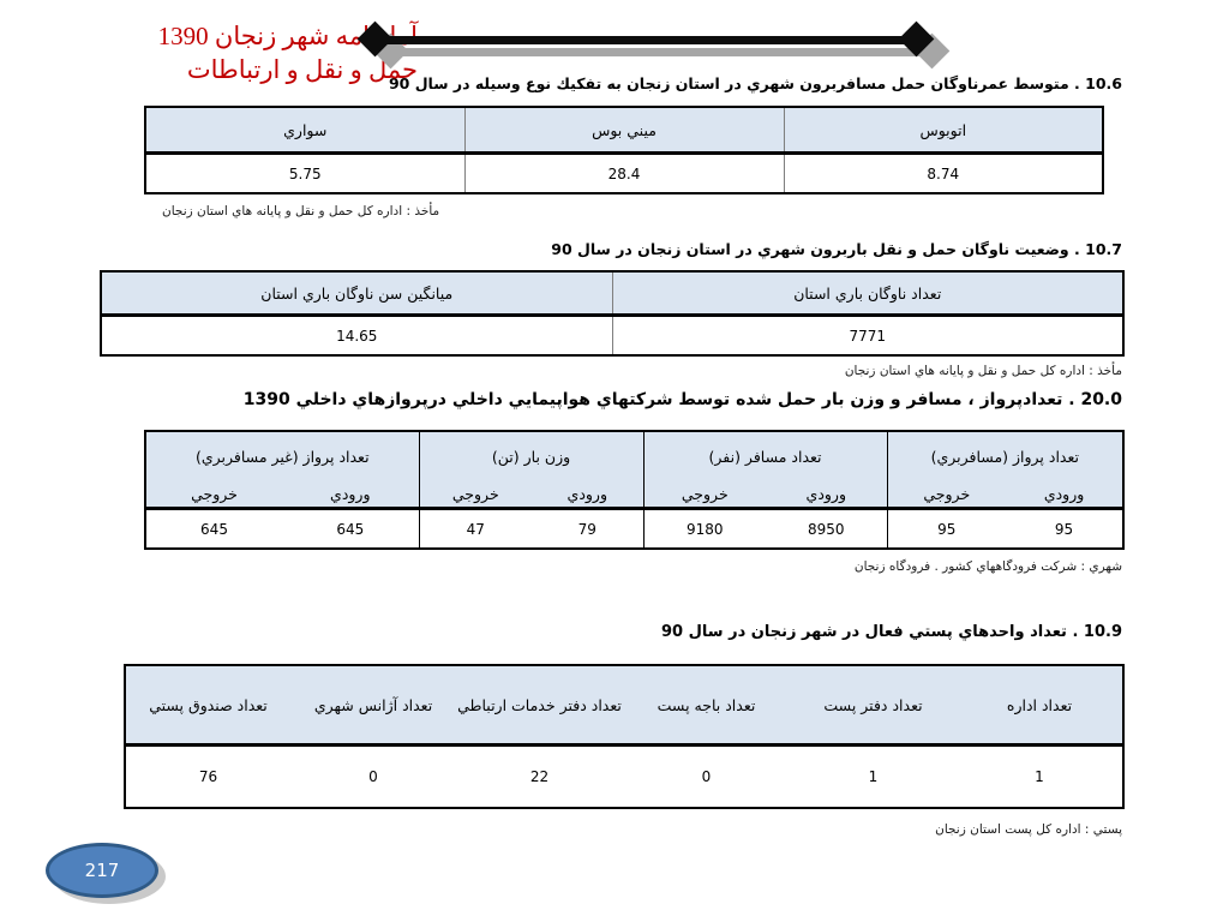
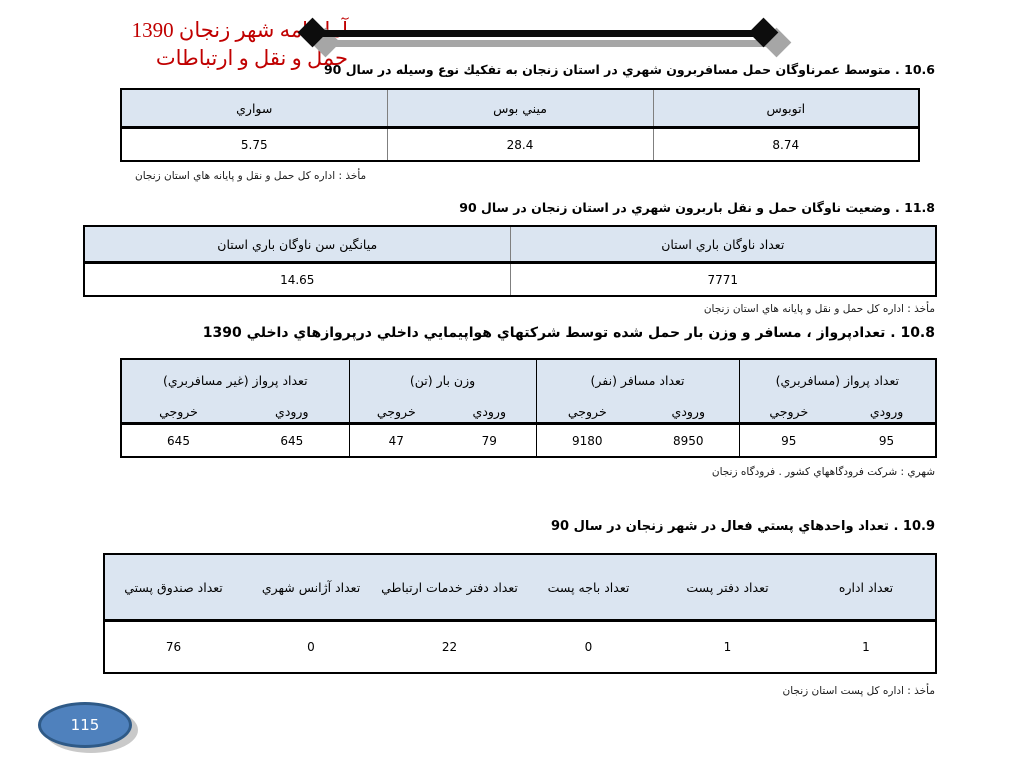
  مه شهر زنجان 1390
  حمل و نقل و ارتباطات
  10.6 . متوسط عمرناوگان حمل مسافربرون شهري در استان زنجان به تفكيك نوع وسيله در سال 90
  اتوبوس	ميني بوس	سواري
  8.74	28.4	5.75
  مأخذ : اداره كل حمل و نقل و پايانه هاي استان زنجان
- 10.7 . وضعيت ناوگان حمل و نقل باربرون شهري در استان زنجان در سال 90
+ 11.8 . وضعيت ناوگان حمل و نقل باربرون شهري در استان زنجان در سال 90
  تعداد ناوگان باري استان	ميانگين سن ناوگان باري استان
  7771	14.65
  مأخذ : اداره كل حمل و نقل و پايانه هاي استان زنجان
- 20.0 . تعدادپرواز ، مسافر و وزن بار حمل شده توسط شركتهاي هواپيمايي داخلي درپروازهاي داخلي 1390
+ 10.8 . تعدادپرواز ، مسافر و وزن بار حمل شده توسط شركتهاي هواپيمايي داخلي درپروازهاي داخلي 1390
  تعداد پرواز (مسافربري)	تعداد مسافر (نفر)	وزن بار (تن)	تعداد پرواز (غير مسافربري)
  ورودي	خروجي	ورودي	خروجي	ورودي	خروجي	ورودي	خروجي
  95	95	8950	9180	79	47	645	645
  شهري : شركت فرودگاههاي كشور . فرودگاه زنجان
  10.9 . تعداد واحدهاي پستي فعال در شهر زنجان در سال 90
  تعداد اداره	تعداد دفتر پست	تعداد باجه پست	تعداد دفتر خدمات ارتباطي	تعداد آژانس شهري	تعداد صندوق پستي
  1	1	0	22	0	76
- پستي : اداره كل پست استان زنجان
+ مأخذ : اداره كل پست استان زنجان
- 217
+ 115
